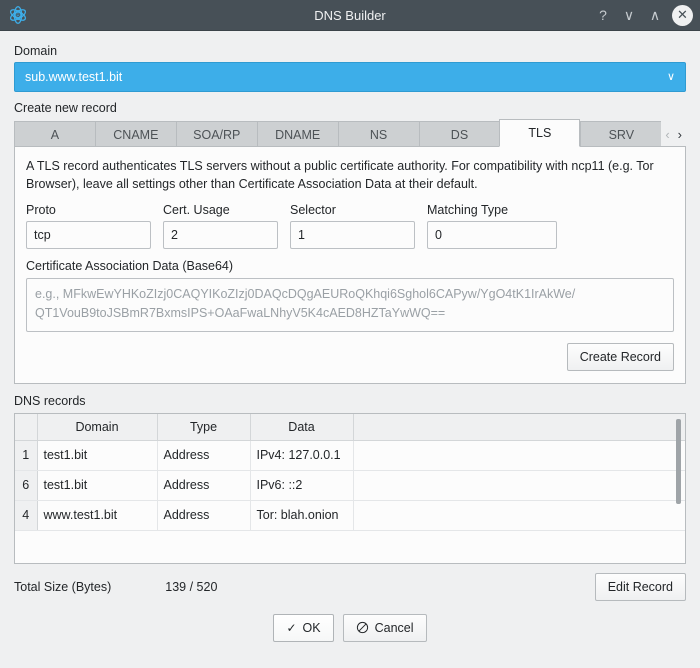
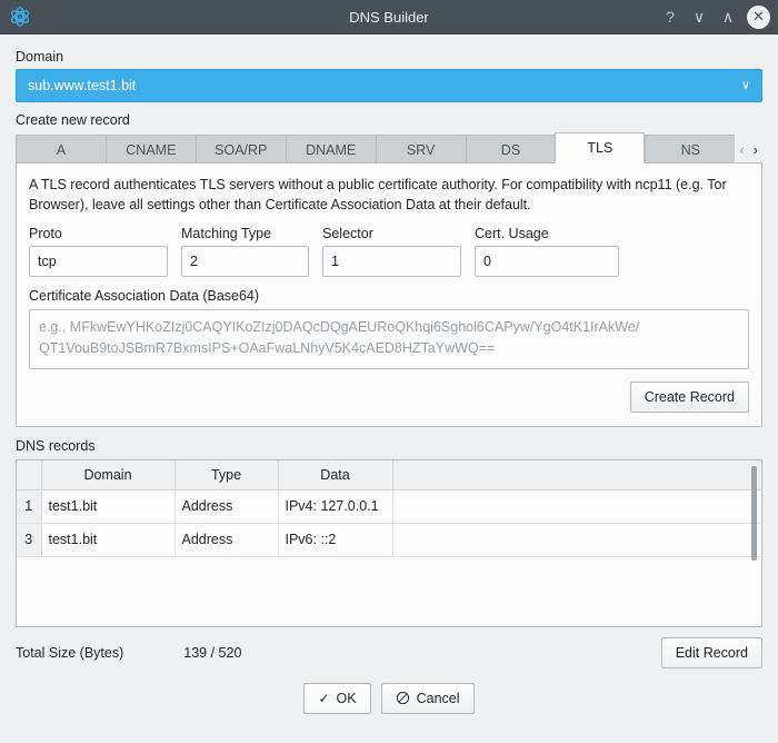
  DNS Builder
  ?
  ∨
  ∧
  ✕
  Domain
  sub.www.test1.bit
  ∨
  Create new record
  A
  CNAME
  SOA/RP
  DNAME
- NS
+ SRV
  DS
  TLS
- SRV
+ NS
  ‹
  ›
  A TLS record authenticates TLS servers without a public certificate authority. For compatibility with ncp11 (e.g. Tor Browser), leave all settings other than Certificate Association Data at their default.
  Proto
  tcp
- Cert. Usage
+ Matching Type
  2
  Selector
  1
- Matching Type
+ Cert. Usage
  0
  Certificate Association Data (Base64)
  e.g., MFkwEwYHKoZIzj0CAQYIKoZIzj0DAQcDQgAEURoQKhqi6Sghol6CAPyw/YgO4tK1IrAkWe/
  QT1VouB9toJSBmR7BxmsIPS+OAaFwaLNhyV5K4cAED8HZTaYwWQ==
  Create Record
  DNS records
  	Domain	Type	Data
  1	test1.bit	Address	IPv4: 127.0.0.1
- 6	test1.bit	Address	IPv6: ::2
+ 3	test1.bit	Address	IPv6: ::2
- 4	www.test1.bit	Address	Tor: blah.onion
  Total Size (Bytes)
  139 / 520
  Edit Record
  ✓
  OK
  Cancel
